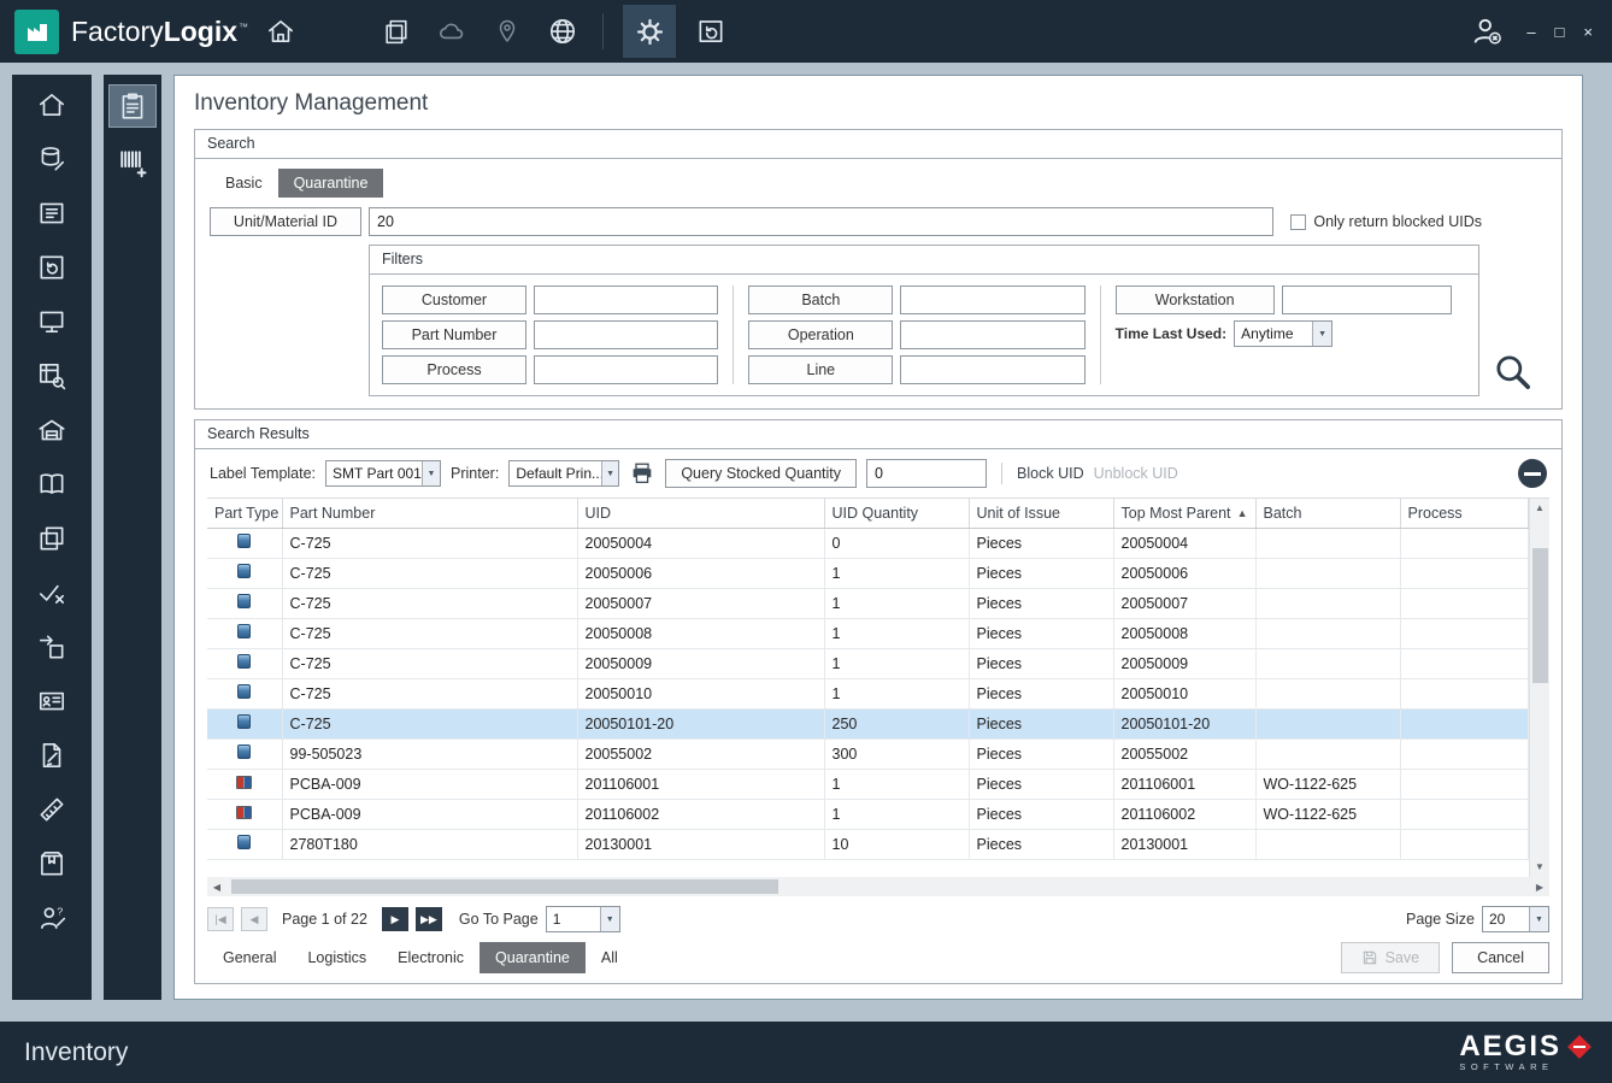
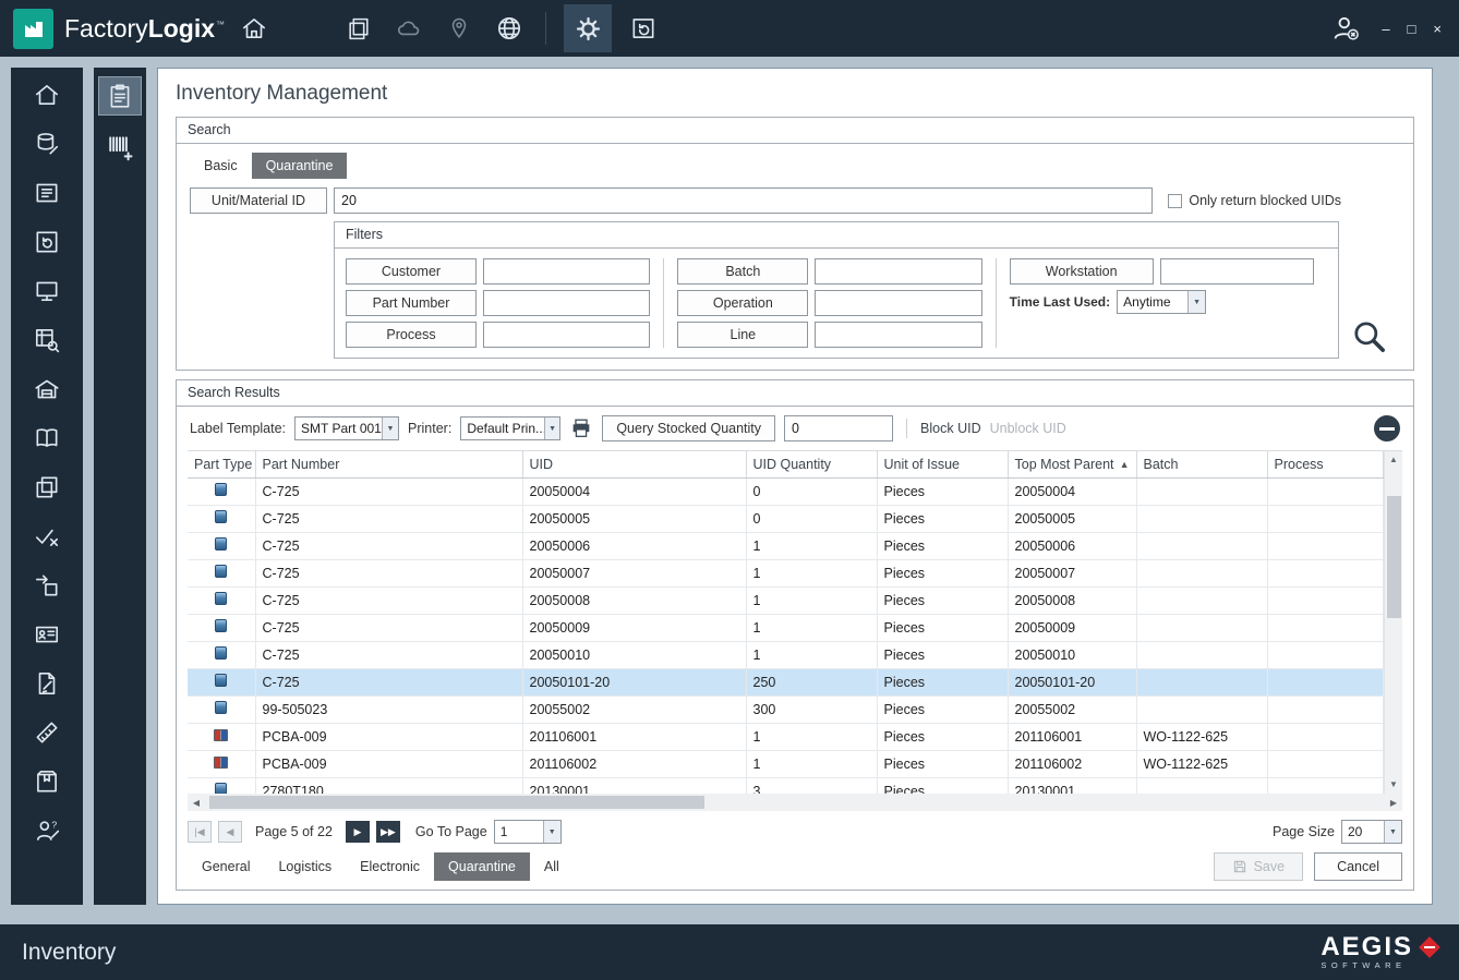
  FactoryLogix™
  –
  □
  ×
  ?
  Inventory Management
  Search
  Basic
  Quarantine
  Unit/Material ID
  20
  Only return blocked UIDs
  Filters
  Customer
  Part Number
  Process
  Batch
  Operation
  Line
  Workstation
  Time Last Used:
  Anytime
  Search Results
  Label Template:
  SMT Part 001
  Printer:
  Default Prin..
  Query Stocked Quantity
  0
  Block UID
  Unblock UID
  Part Type	Part Number	UID	UID Quantity	Unit of Issue	Top Most Parent ▲	Batch	Process
  	C-725	20050004	0	Pieces	20050004
+ 	C-725	20050005	0	Pieces	20050005
  	C-725	20050006	1	Pieces	20050006
  	C-725	20050007	1	Pieces	20050007
  	C-725	20050008	1	Pieces	20050008
  	C-725	20050009	1	Pieces	20050009
  	C-725	20050010	1	Pieces	20050010
  	C-725	20050101-20	250	Pieces	20050101-20
  	99-505023	20055002	300	Pieces	20055002
  	PCBA-009	201106001	1	Pieces	201106001	WO-1122-625
  	PCBA-009	201106002	1	Pieces	201106002	WO-1122-625
- 	2780T180	20130001	10	Pieces	20130001
+ 	2780T180	20130001	3	Pieces	20130001
  ▲
  ▼
  ◀
  ▶
  |◀
  ◀
- Page 1 of 22
+ Page 5 of 22
  ▶
  ▶▶
  Go To Page
  1
  Page Size
  20
  General
  Logistics
  Electronic
  Quarantine
  All
  Save
  Cancel
  Inventory
  AEGIS
  SOFTWARE
